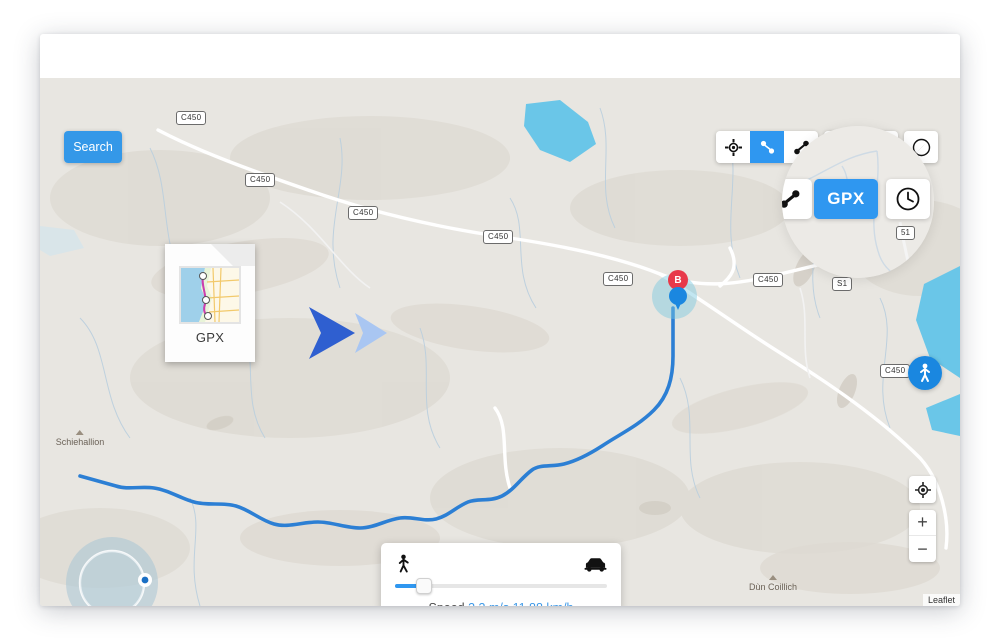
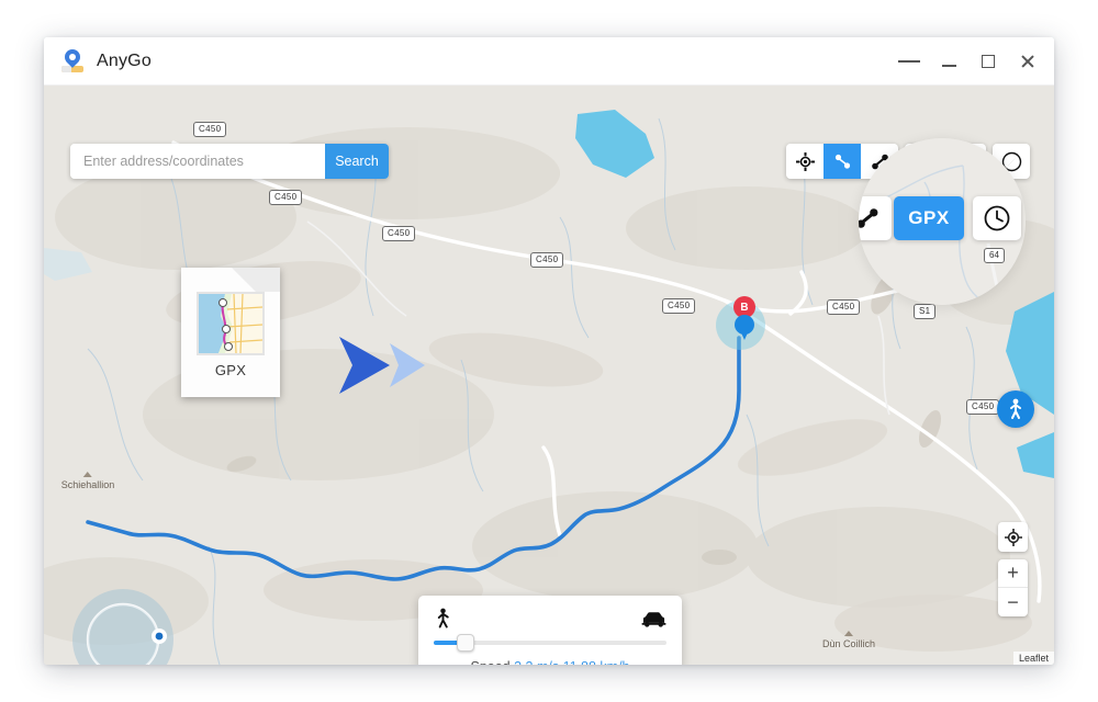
+ AnyGo
  C450
  C450
  C450
  C450
  C450
  C450
  S1
  C450
  Schiehallion
  Dùn Coillich
  B
  GPX
  +
  −
  Leaflet
+ Enter address/coordinates
  Search
  GPX
- 51
+ 64
